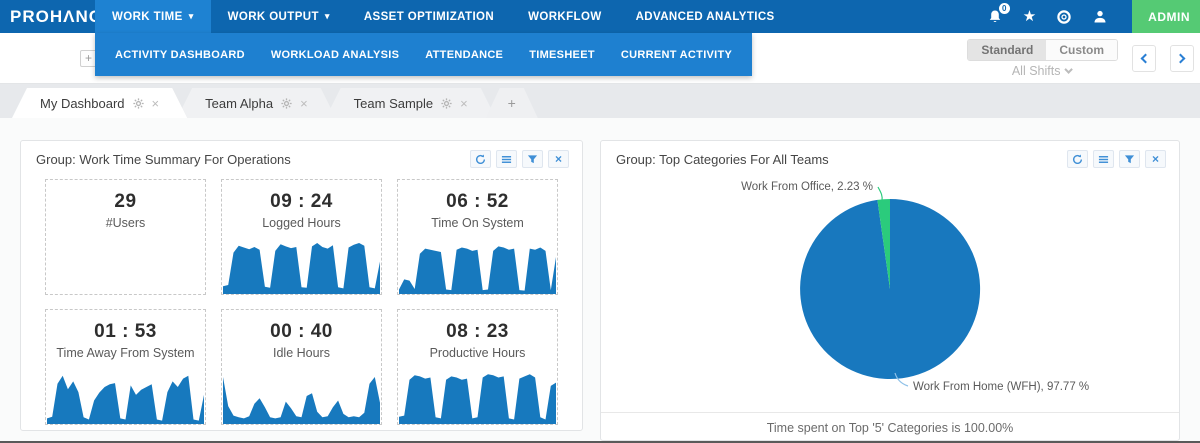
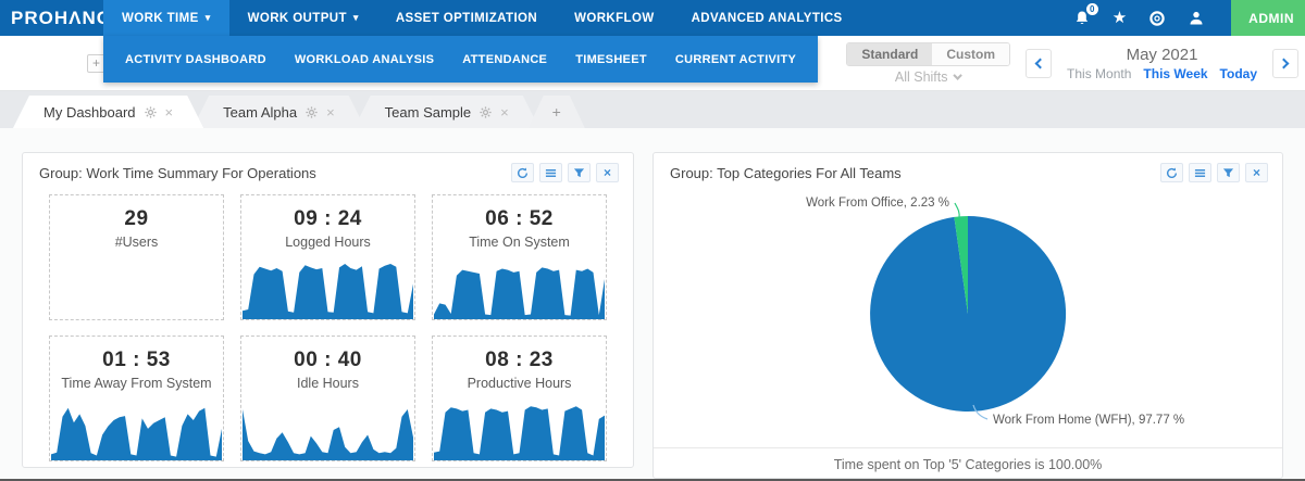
  PROHΛN
  WORK TIME
  ▾
  WORK OUTPUT
  ▾
  ASSET OPTIMIZATION
  WORKFLOW
  ADVANCED ANALYTICS
  0
  ★
  ADMIN
  +
  Standard
  Custom
  All Shifts
+ May 2021
+ This Month
+ This Week
+ Today
  ACTIVITY DASHBOARD
  WORKLOAD ANALYSIS
  ATTENDANCE
  TIMESHEET
  CURRENT ACTIVITY
  My Dashboard
  ×
  Team Alpha
  ×
  Team Sample
  ×
  +
  Group: Work Time Summary For Operations
  ×
  29
  #Users
  09 : 24
  Logged Hours
  06 : 52
  Time On System
  01 : 53
  Time Away From System
  00 : 40
  Idle Hours
  08 : 23
  Productive Hours
  Group: Top Categories For All Teams
  ×
  Work From Office, 2.23 %
  Work From Home (WFH), 97.77 %
  Time spent on Top '5' Categories is 100.00%
